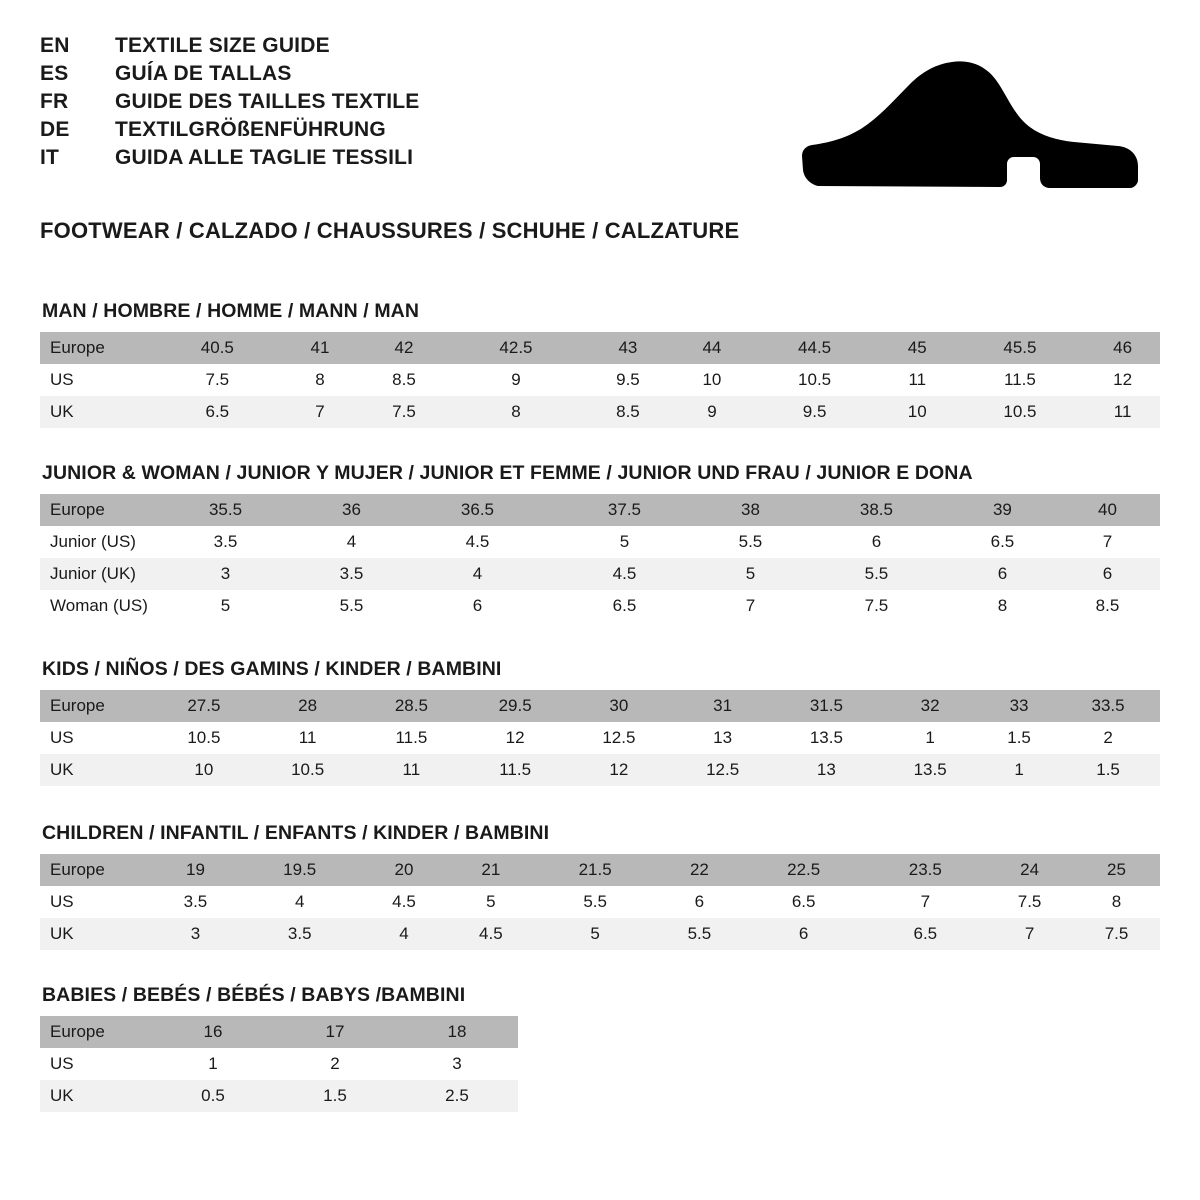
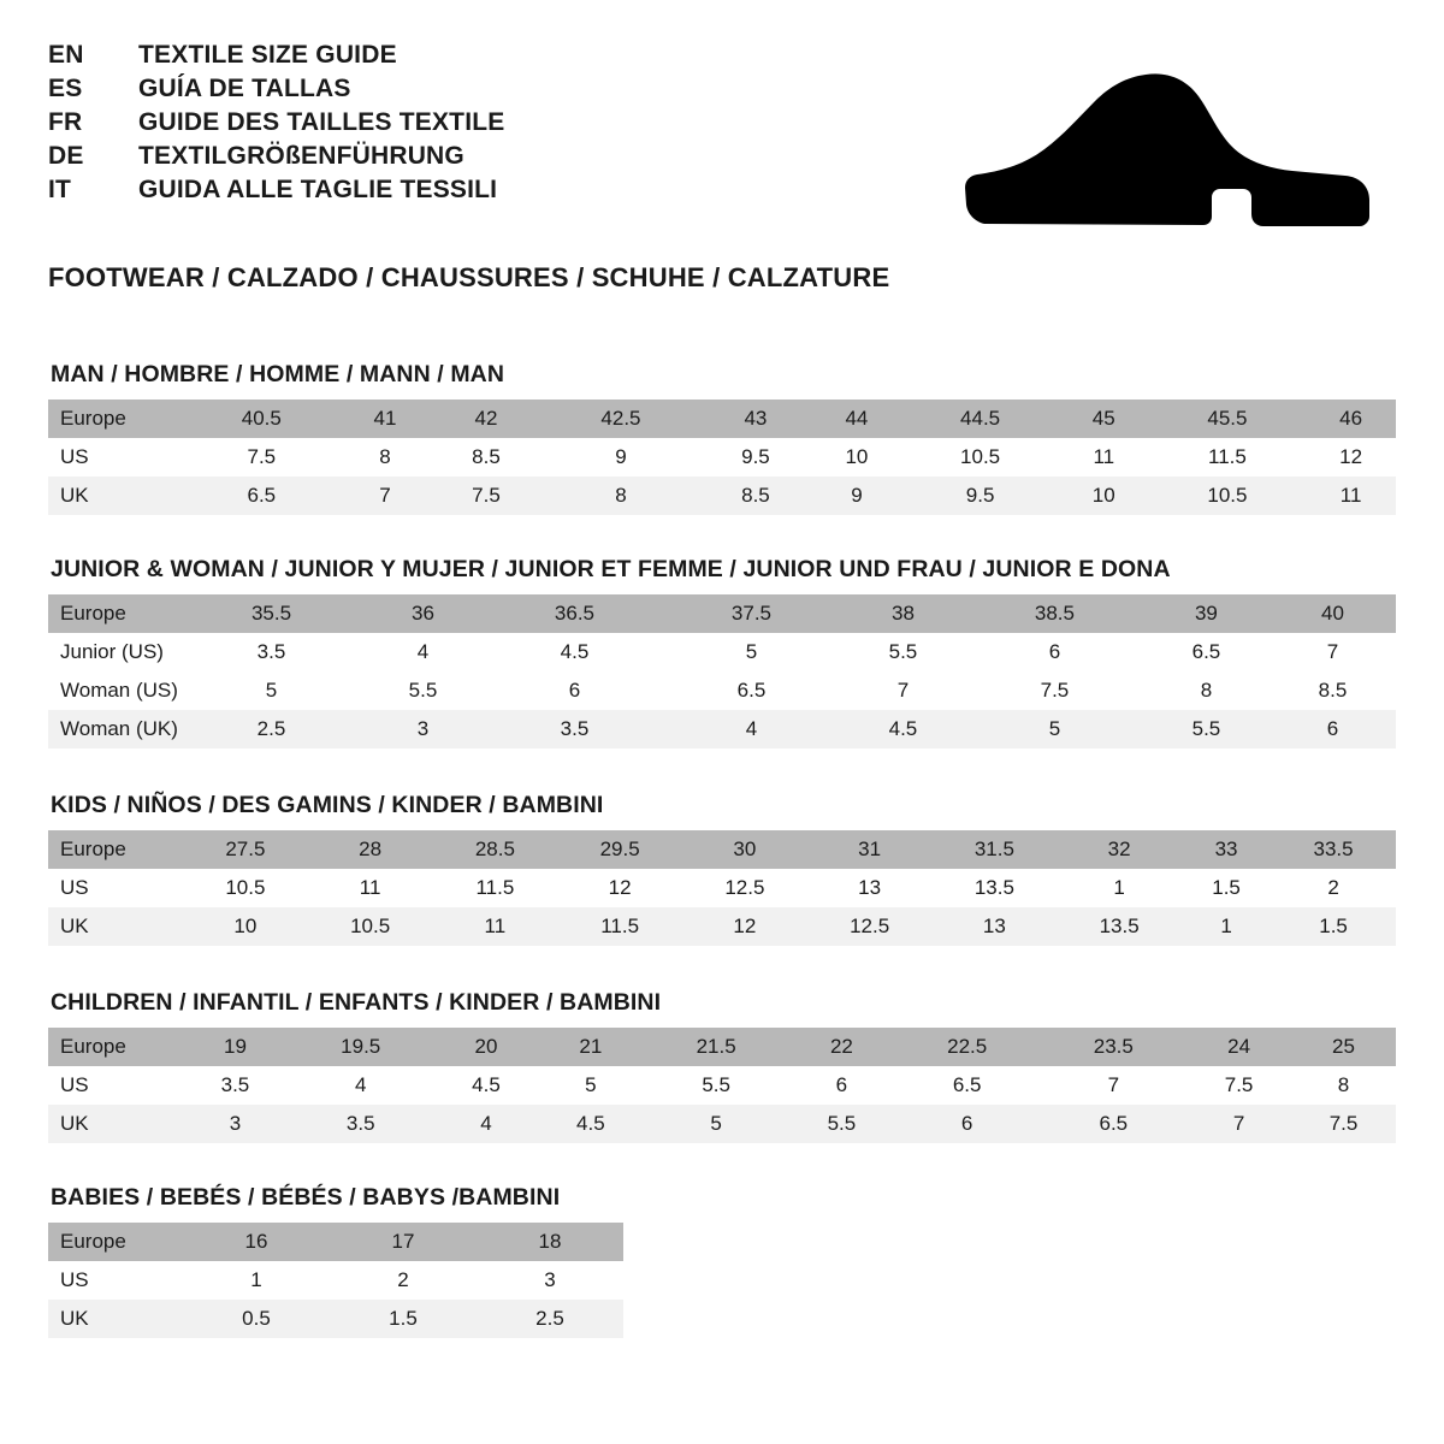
  EN
  TEXTILE SIZE GUIDE
  ES
  GUÍA DE TALLAS
  FR
  GUIDE DES TAILLES TEXTILE
  DE
  TEXTILGRÖßENFÜHRUNG
  IT
  GUIDA ALLE TAGLIE TESSILI
  FOOTWEAR / CALZADO / CHAUSSURES / SCHUHE / CALZATURE
  MAN / HOMBRE / HOMME / MANN / MAN
  Europe	40.5	41	42	42.5	43	44	44.5	45	45.5	46
  US	7.5	8	8.5	9	9.5	10	10.5	11	11.5	12
  UK	6.5	7	7.5	8	8.5	9	9.5	10	10.5	11
  JUNIOR & WOMAN / JUNIOR Y MUJER / JUNIOR ET FEMME / JUNIOR UND FRAU / JUNIOR E DONA
  Europe		35.5	36	36.5	37.5	38	38.5	39	40
  Junior (US)		3.5	4	4.5	5	5.5	6	6.5	7
- Junior (UK)		3	3.5	4	4.5	5	5.5	6	6
  Woman (US)		5	5.5	6	6.5	7	7.5	8	8.5
+ Woman (UK)		2.5	3	3.5	4	4.5	5	5.5	6
  KIDS / NIÑOS / DES GAMINS / KINDER / BAMBINI
  Europe	27.5	28	28.5	29.5	30	31	31.5	32	33	33.5
  US	10.5	11	11.5	12	12.5	13	13.5	1	1.5	2
  UK	10	10.5	11	11.5	12	12.5	13	13.5	1	1.5
  CHILDREN / INFANTIL / ENFANTS / KINDER / BAMBINI
  Europe	19	19.5	20	21	21.5	22	22.5	23.5	24	25
  US	3.5	4	4.5	5	5.5	6	6.5	7	7.5	8
  UK	3	3.5	4	4.5	5	5.5	6	6.5	7	7.5
  BABIES / BEBÉS / BÉBÉS / BABYS /BAMBINI
  Europe	16	17	18
  US	1	2	3
  UK	0.5	1.5	2.5
